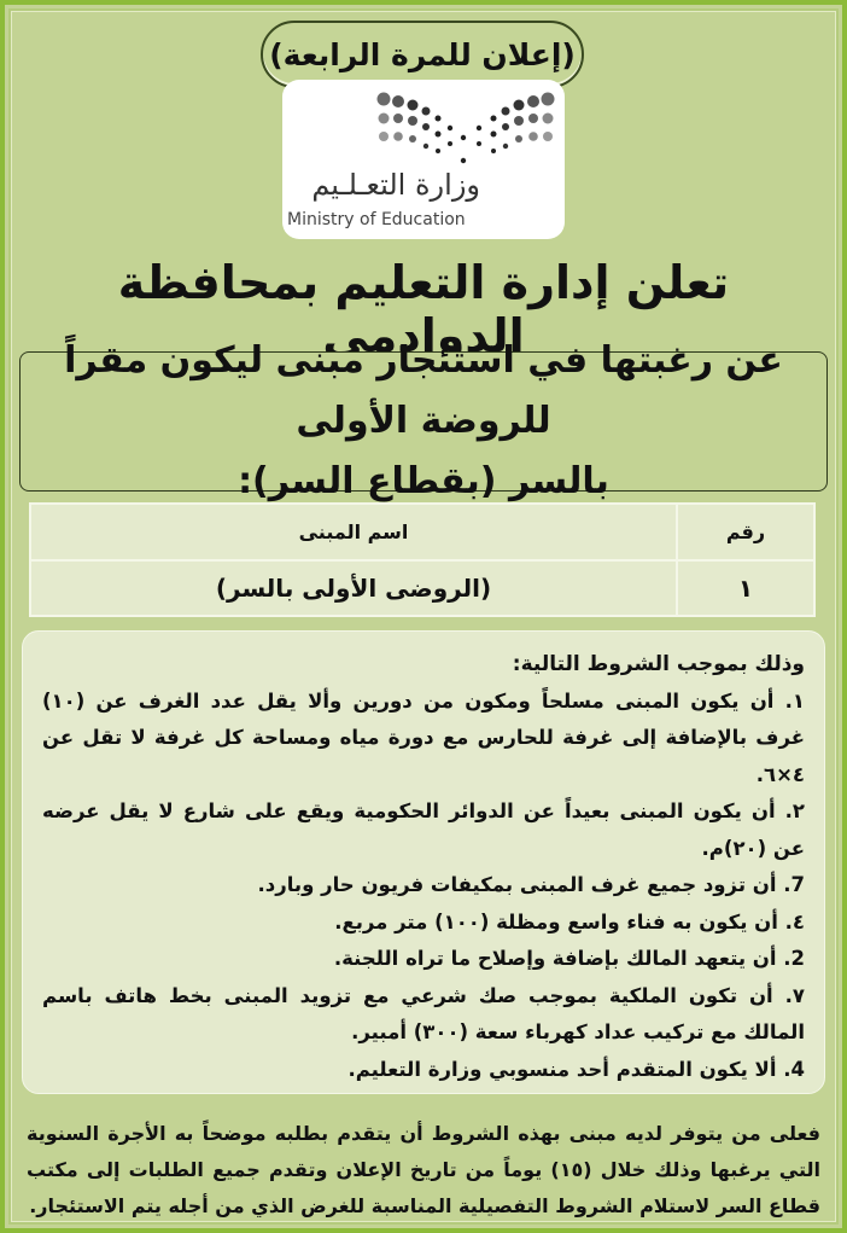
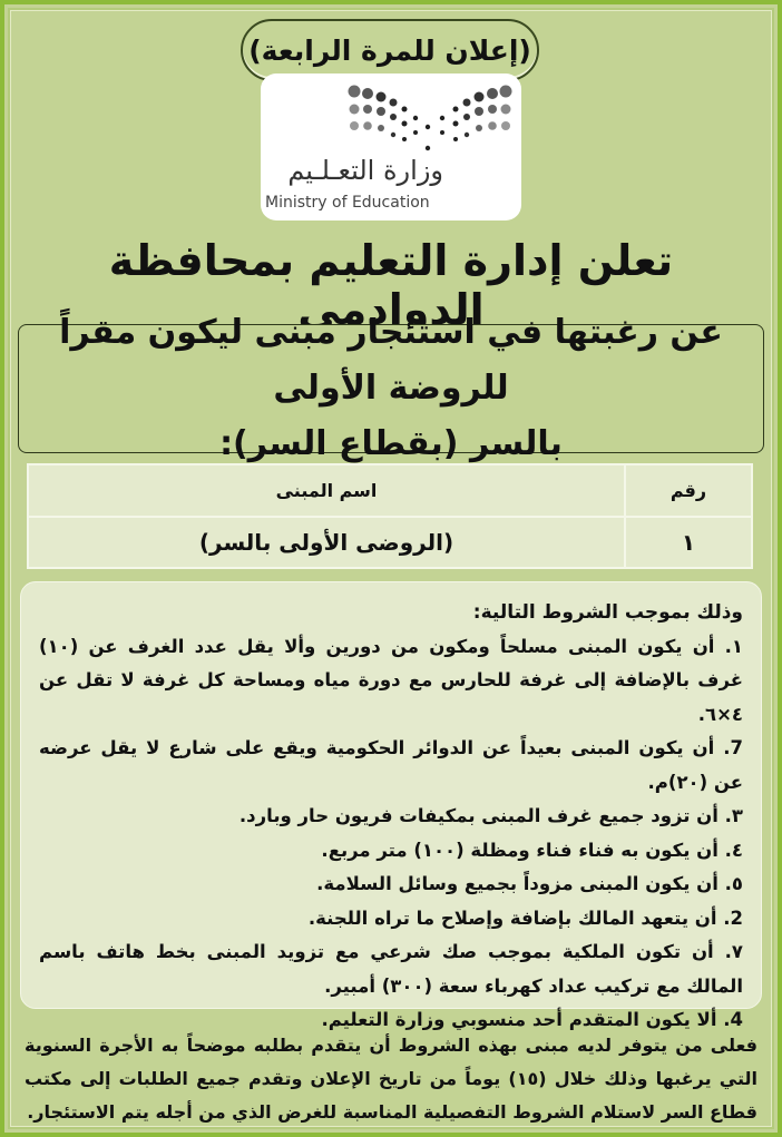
  (إعلان للمرة الرابعة)
  وزارة التعـلـيم
  Ministry of Education
  تعلن إدارة التعليم بمحافظة الدوادمي
  عن رغبتها في استئجار مبنى ليكون مقراً للروضة الأولى
  بالسر (بقطاع السر):
  رقم	اسم المبنى
  ١	(الروضى الأولى بالسر)
  وذلك بموجب الشروط التالية:
  ١. أن يكون المبنى مسلحاً ومكون من دورين وألا يقل عدد الغرف عن (١٠) غرف بالإضافة إلى غرفة للحارس مع دورة مياه ومساحة كل غرفة لا تقل عن ٤×٦.
- ٢. أن يكون المبنى بعيداً عن الدوائر الحكومية ويقع على شارع لا يقل عرضه عن (٢٠)م.
+ 7. أن يكون المبنى بعيداً عن الدوائر الحكومية ويقع على شارع لا يقل عرضه عن (٢٠)م.
- 7. أن تزود جميع غرف المبنى بمكيفات فريون حار وبارد.
+ ٣. أن تزود جميع غرف المبنى بمكيفات فريون حار وبارد.
- ٤. أن يكون به فناء واسع ومظلة (١٠٠) متر مربع.
+ ٤. أن يكون به فناء فناء ومظلة (١٠٠) متر مربع.
+ ٥. أن يكون المبنى مزوداً بجميع وسائل السلامة.
  2. أن يتعهد المالك بإضافة وإصلاح ما تراه اللجنة.
  ٧. أن تكون الملكية بموجب صك شرعي مع تزويد المبنى بخط هاتف باسم المالك مع تركيب عداد كهرباء سعة (٣٠٠) أمبير.
  4. ألا يكون المتقدم أحد منسوبي وزارة التعليم.
  فعلى من يتوفر لديه مبنى بهذه الشروط أن يتقدم بطلبه موضحاً به الأجرة السنوية التي يرغبها وذلك خلال (١٥) يوماً من تاريخ الإعلان وتقدم جميع الطلبات إلى مكتب قطاع السر لاستلام الشروط التفصيلية المناسبة للغرض الذي من أجله يتم الاستئجار.
